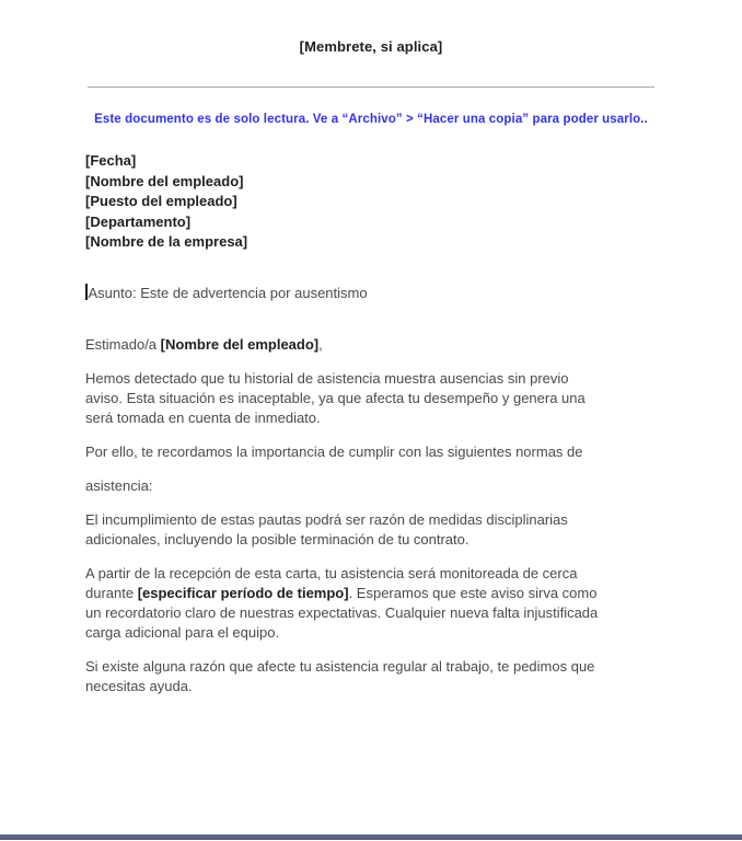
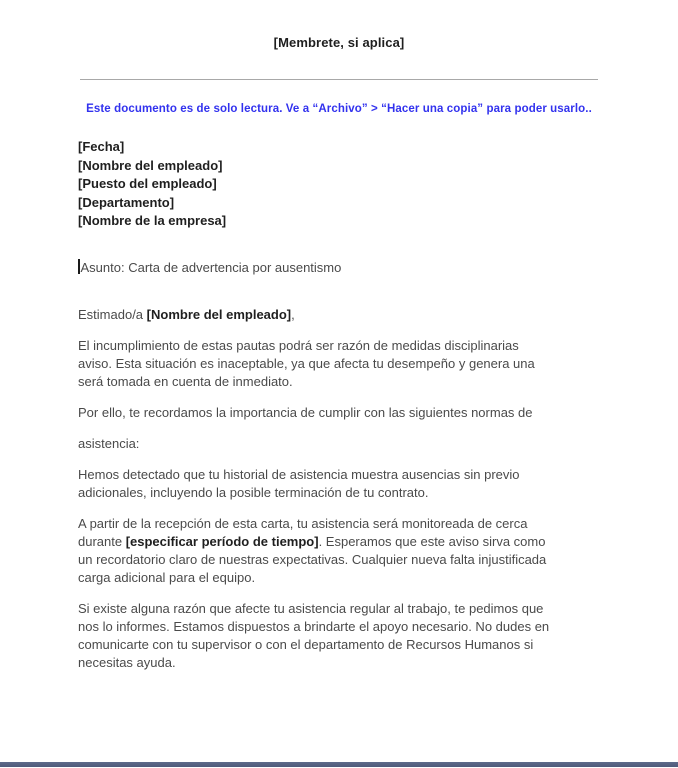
  [Membrete, si aplica]
  Este documento es de solo lectura. Ve a “Archivo” > “Hacer una copia” para poder usarlo..
  [Fecha]
  [Nombre del empleado]
  [Puesto del empleado]
  [Departamento]
  [Nombre de la empresa]
- Asunto: Este de advertencia por ausentismo
+ Asunto: Carta de advertencia por ausentismo
  Estimado/a [Nombre del empleado],
- Hemos detectado que tu historial de asistencia muestra ausencias sin previo
+ El incumplimiento de estas pautas podrá ser razón de medidas disciplinarias
  aviso. Esta situación es inaceptable, ya que afecta tu desempeño y genera una
  será tomada en cuenta de inmediato.
  Por ello, te recordamos la importancia de cumplir con las siguientes normas de
  asistencia:
- El incumplimiento de estas pautas podrá ser razón de medidas disciplinarias
+ Hemos detectado que tu historial de asistencia muestra ausencias sin previo
  adicionales, incluyendo la posible terminación de tu contrato.
  A partir de la recepción de esta carta, tu asistencia será monitoreada de cerca
  durante [especificar período de tiempo]. Esperamos que este aviso sirva como
  un recordatorio claro de nuestras expectativas. Cualquier nueva falta injustificada
  carga adicional para el equipo.
  Si existe alguna razón que afecte tu asistencia regular al trabajo, te pedimos que
+ nos lo informes. Estamos dispuestos a brindarte el apoyo necesario. No dudes en
+ comunicarte con tu supervisor o con el departamento de Recursos Humanos si
  necesitas ayuda.
